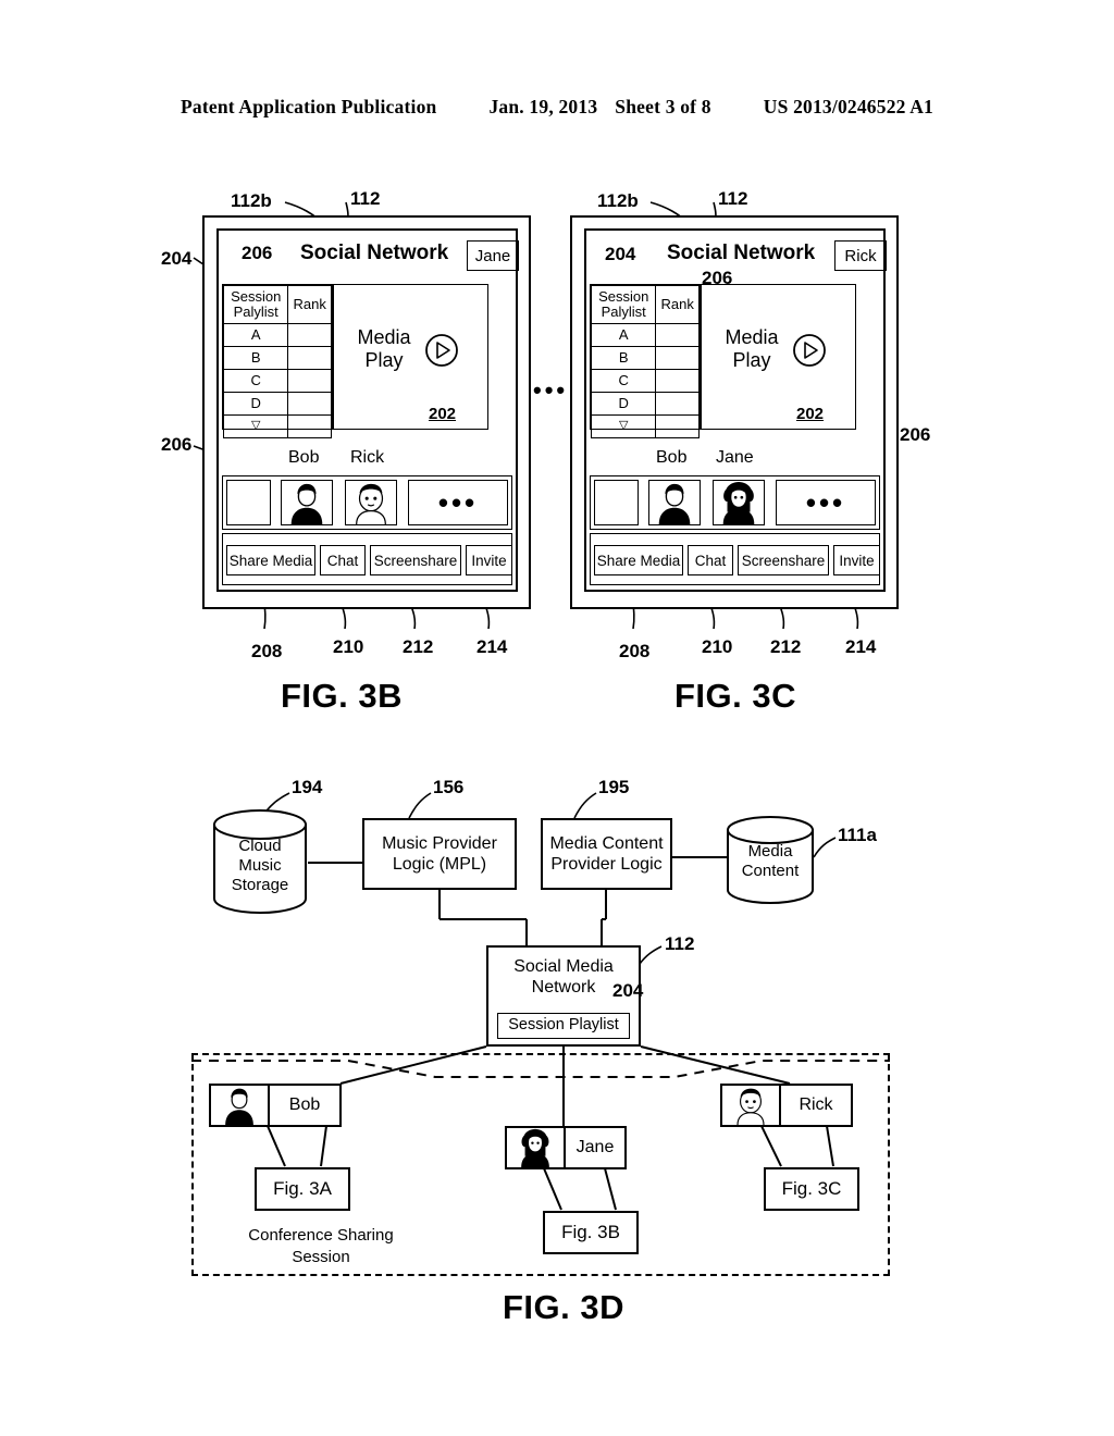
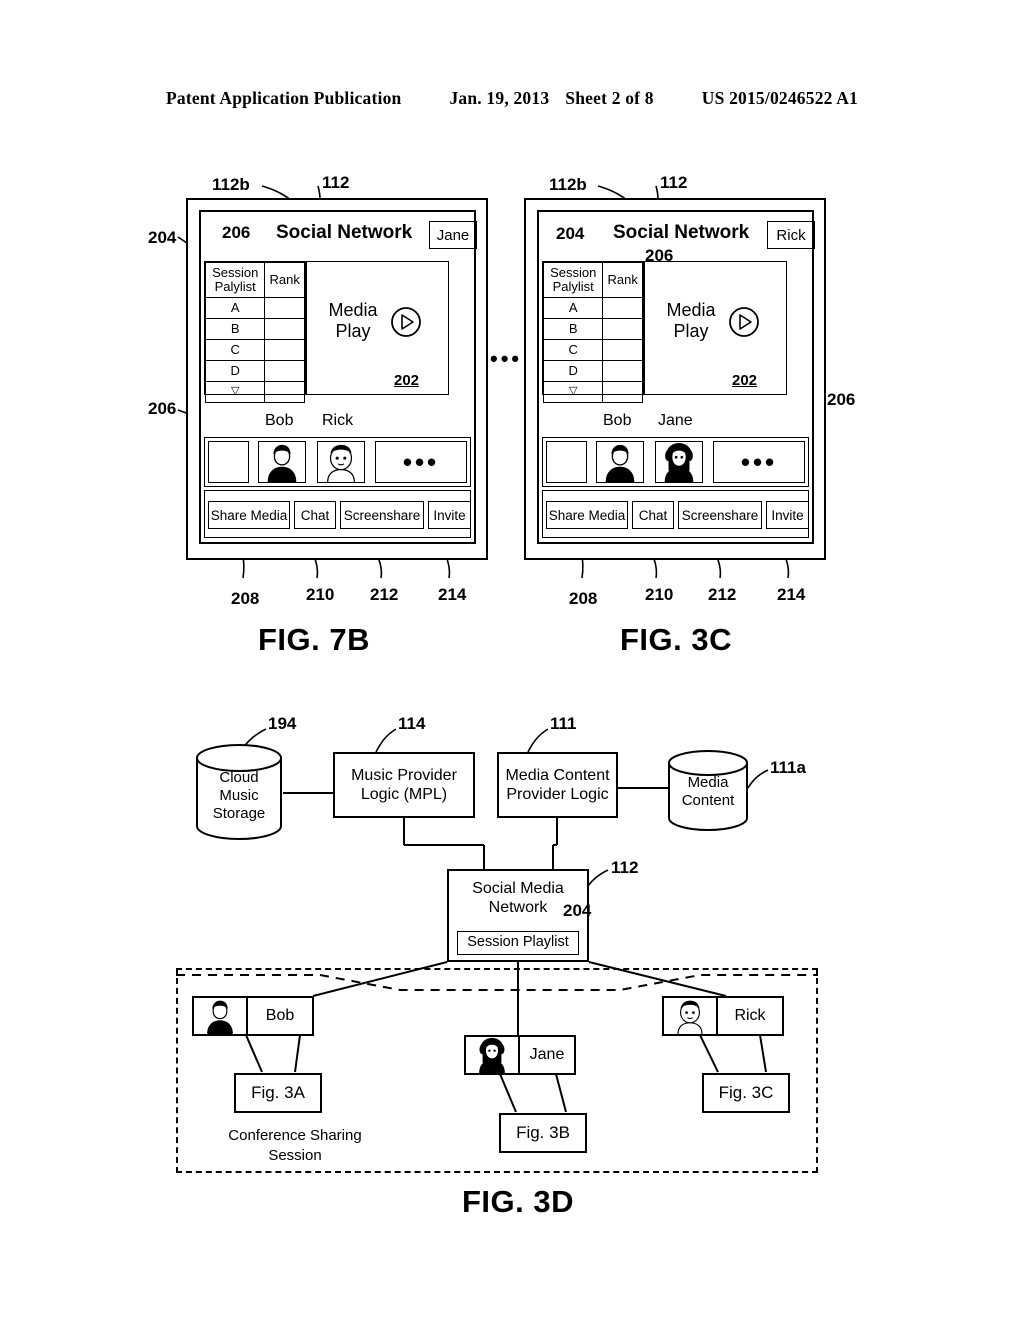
  Patent Application Publication
  Jan. 19, 2013
- Sheet 3 of 8
+ Sheet 2 of 8
- US 2013/0246522 A1
+ US 2015/0246522 A1
  Social Network
  Jane
  Session Palylist	Rank
  A
  B
  C
  D
  ▽
  Media
  Play
  202
  Bob
  Rick
  •••
  Share Media
  Chat
  Screenshare
  Invite
  112b
  112
  206
  204
  206
  208
  210
  212
  214
- FIG. 3B
+ FIG. 7B
  •••
  Social Network
  Rick
  Session Palylist	Rank
  A
  B
  C
  D
  ▽
  Media
  Play
  202
  Bob
  Jane
  •••
  Share Media
  Chat
  Screenshare
  Invite
  112b
  112
  204
  206
  206
  208
  210
  212
  214
  FIG. 3C
  Cloud
  Music
  Storage
  194
  Music Provider
  Logic (MPL)
- 156
+ 114
  Media Content
  Provider Logic
- 195
+ 111
  Media
  Content
  111a
  Social Media
  Network
  Session Playlist
  112
  204
  Conference Sharing
  Session
  Bob
  Fig. 3A
  Jane
  Fig. 3B
  Rick
  Fig. 3C
  FIG. 3D
